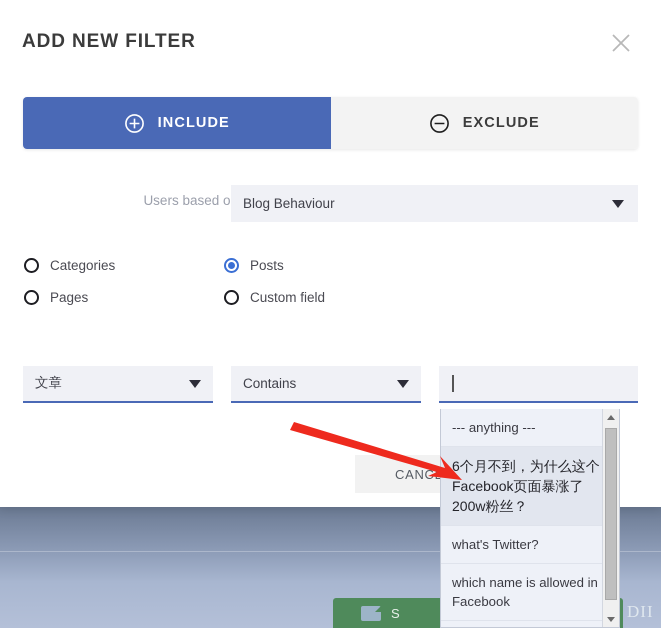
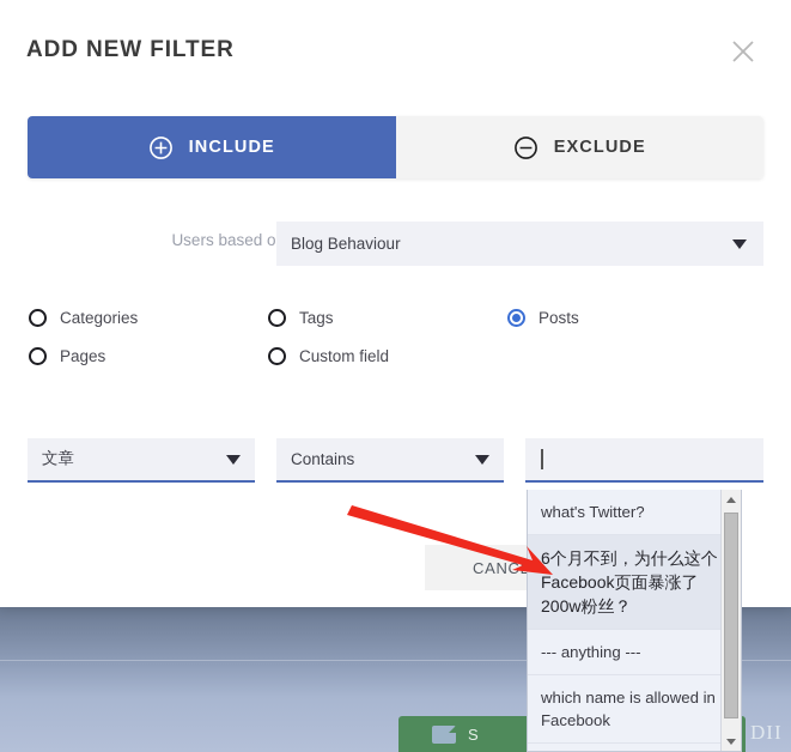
  S
  DII
  ADD NEW FILTER
  INCLUDE
  EXCLUDE
  Users based o
  Blog Behaviour
  Categories
+ Tags
  Posts
  Pages
  Custom field
  文章
  Contains
- --- anything ---
+ what's Twitter?
  6个月不到，为什么这个Facebook页面暴涨了200w粉丝？
- what's Twitter?
+ --- anything ---
  which name is allowed in Facebook
